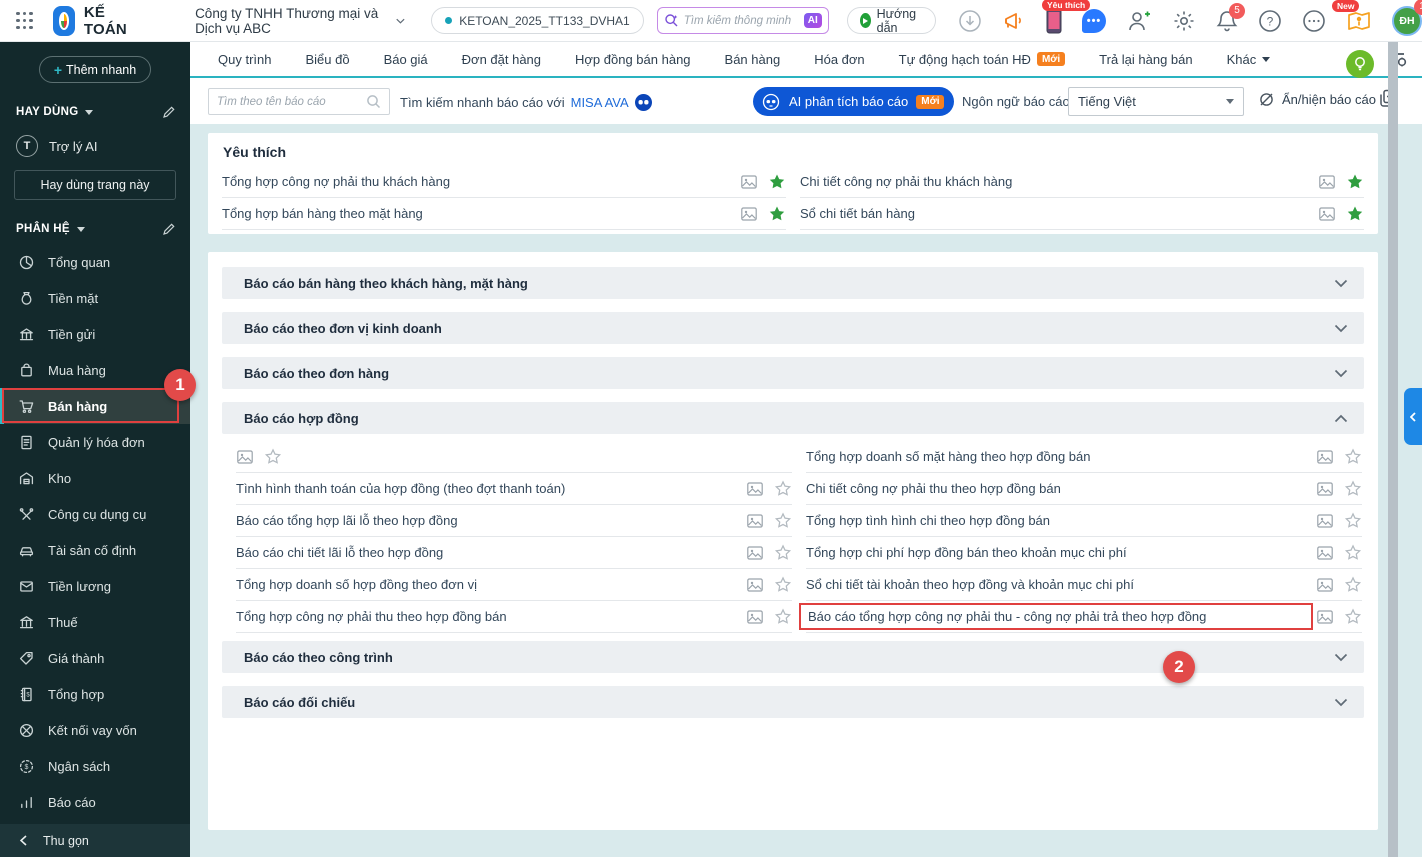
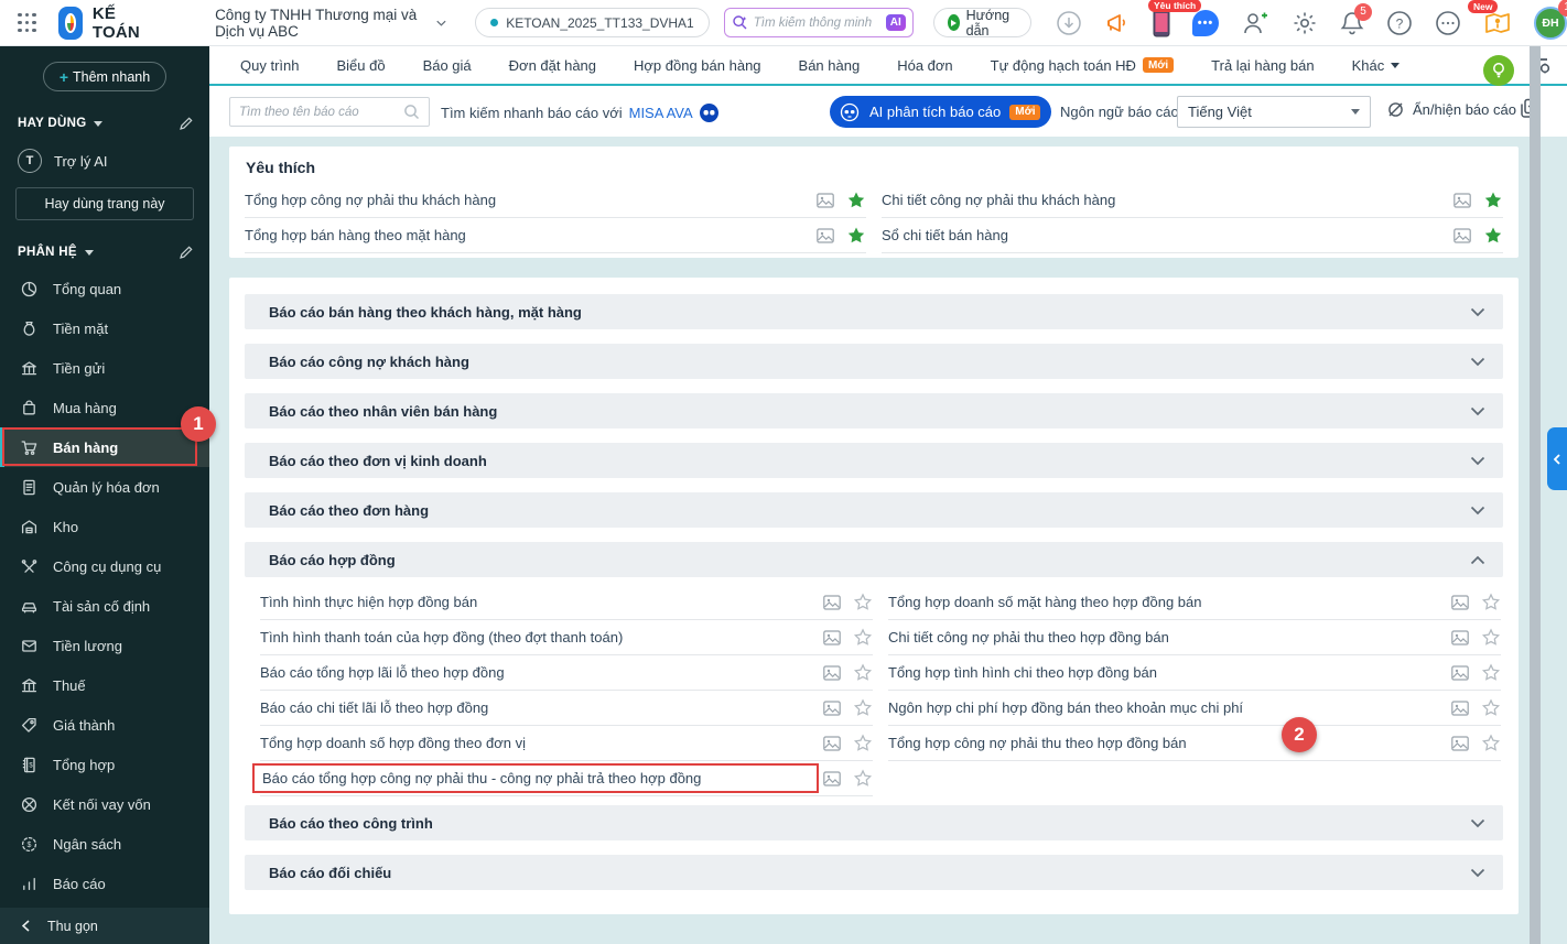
  KẾ TOÁN
  Công ty TNHH Thương mại và Dịch vụ ABC
  KETOAN_2025_TT133_DVHA1
  Tìm kiếm thông minh
  AI
  Hướng dẫn
  Yêu thích
  •••
  5
  ?
  New
  ĐH
  +
  Thêm nhanh
  HAY DÙNG
  T
  Trợ lý AI
  Hay dùng trang này
  PHÂN HỆ
  Tổng quan
  Tiền mặt
  Tiền gửi
  Mua hàng
  Bán hàng
  Quản lý hóa đơn
  Kho
  Công cụ dụng cụ
  Tài sản cố định
  Tiền lương
  Thuế
  Giá thành
  Tổng hợp
  Kết nối vay vốn
  Ngân sách
  Báo cáo
  Thu gọn
  1
  Quy trình
  Biểu đồ
  Báo giá
  Đơn đặt hàng
  Hợp đồng bán hàng
  Bán hàng
  Hóa đơn
  Tự động hạch toán HĐ
  Mới
  Trả lại hàng bán
  Khác
  Tìm theo tên báo cáo
  Tìm kiếm nhanh báo cáo với
  MISA AVA
  AI phân tích báo cáo
  Mới
  Ngôn ngữ báo cáo
  Tiếng Việt
  Ẩn/hiện báo cáo
  Yêu thích
  Tổng hợp công nợ phải thu khách hàng
  Chi tiết công nợ phải thu khách hàng
  Tổng hợp bán hàng theo mặt hàng
  Sổ chi tiết bán hàng
  Báo cáo bán hàng theo khách hàng, mặt hàng
+ Báo cáo công nợ khách hàng
+ Báo cáo theo nhân viên bán hàng
  Báo cáo theo đơn vị kinh doanh
  Báo cáo theo đơn hàng
  Báo cáo hợp đồng
+ Tình hình thực hiện hợp đồng bán
  Tổng hợp doanh số mặt hàng theo hợp đồng bán
  Tình hình thanh toán của hợp đồng (theo đợt thanh toán)
  Chi tiết công nợ phải thu theo hợp đồng bán
  Báo cáo tổng hợp lãi lỗ theo hợp đồng
  Tổng hợp tình hình chi theo hợp đồng bán
  Báo cáo chi tiết lãi lỗ theo hợp đồng
- Tổng hợp chi phí hợp đồng bán theo khoản mục chi phí
+ Ngôn hợp chi phí hợp đồng bán theo khoản mục chi phí
  Tổng hợp doanh số hợp đồng theo đơn vị
- Sổ chi tiết tài khoản theo hợp đồng và khoản mục chi phí
  Tổng hợp công nợ phải thu theo hợp đồng bán
  Báo cáo tổng hợp công nợ phải thu - công nợ phải trả theo hợp đồng
  Báo cáo theo công trình
  Báo cáo đối chiếu
  2
